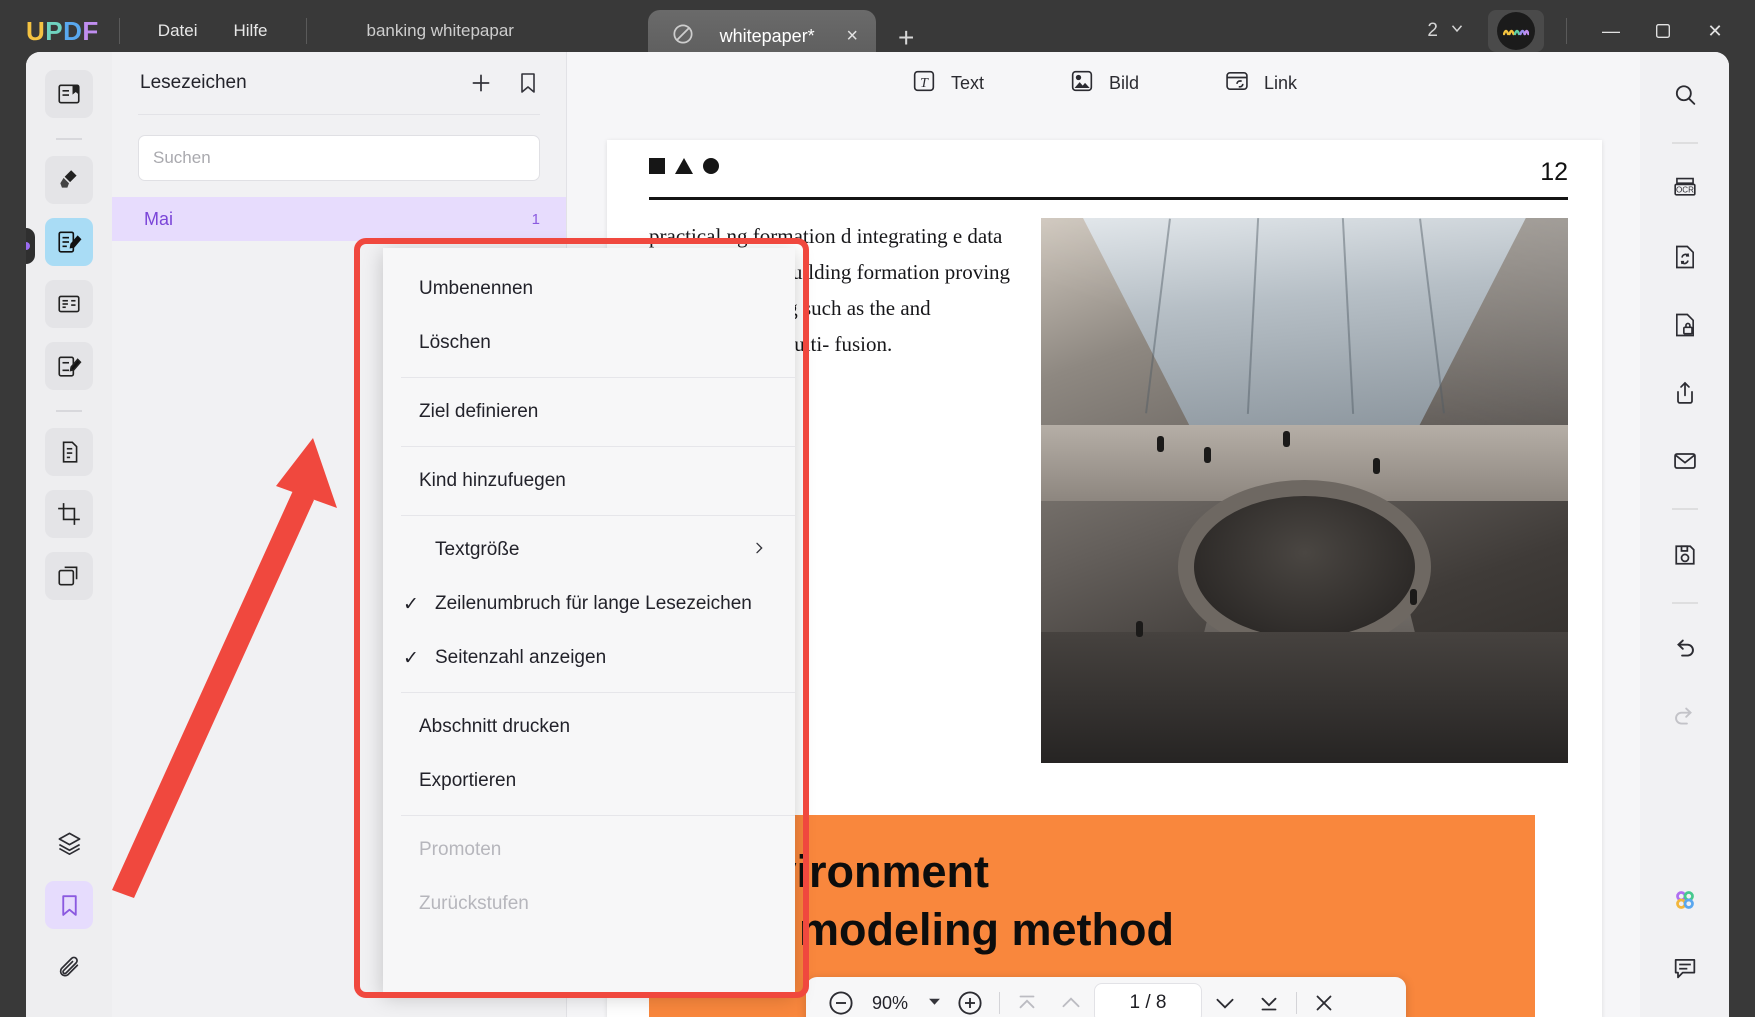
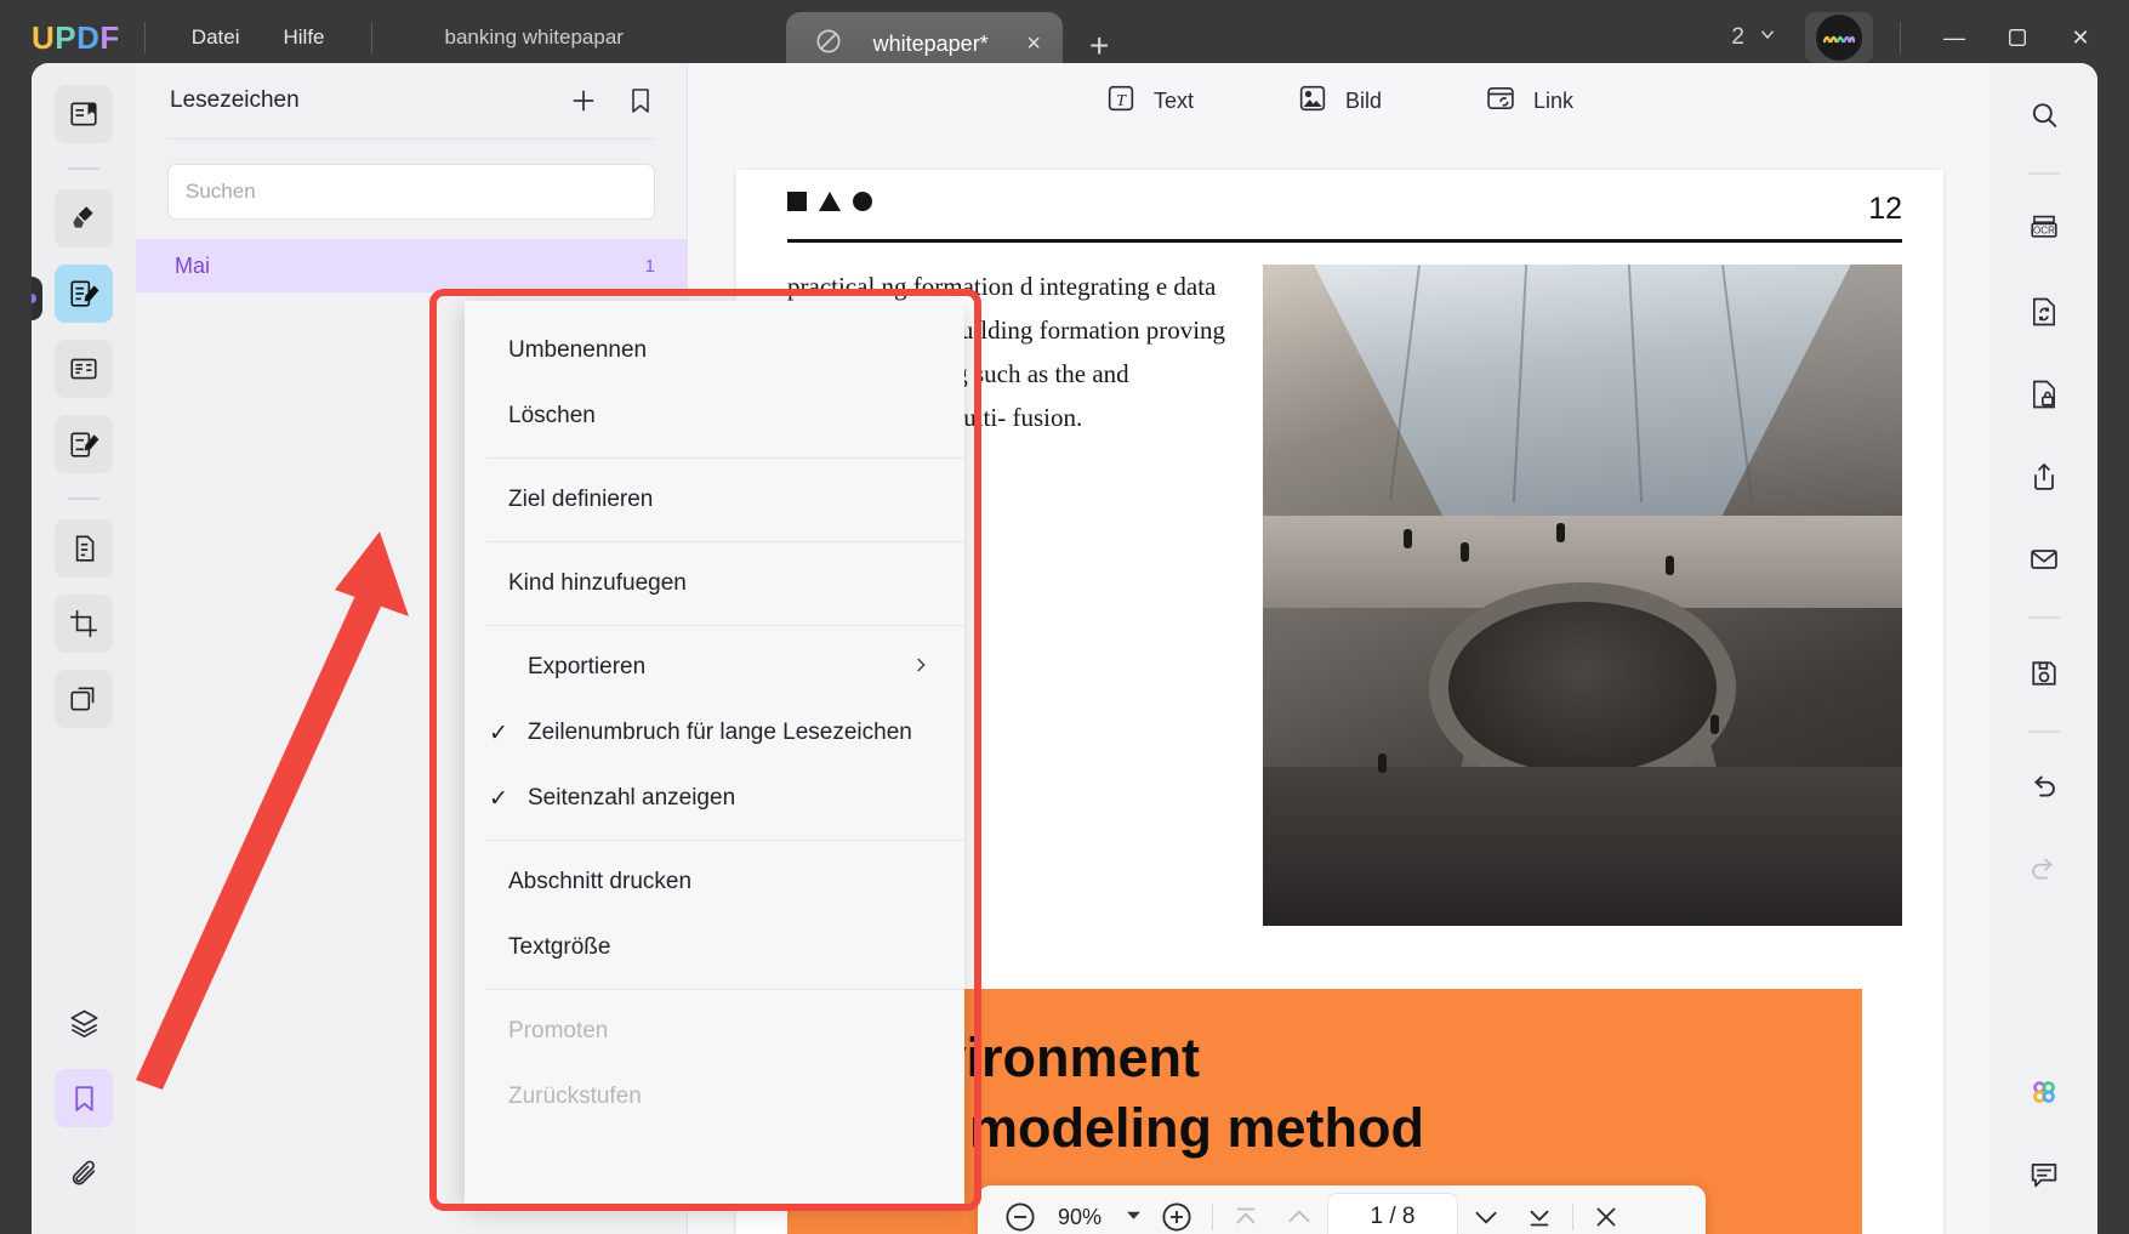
  U
  P
  D
  F
  Datei
  Hilfe
  banking whitepapar
  whitepaper*
  ×
  +
  2
  —
  ✕
  Lesezeichen
  Suchen
  Mai
  1
  T
  Text
  Bild
  Link
  12
  modeling method
  OCR
  90%
  1 / 8
  Umbenennen
  Löschen
  Ziel definieren
  Kind hinzufuegen
- Textgröße
+ Exportieren
  ✓
  Zeilenumbruch für lange Lesezeichen
  ✓
  Seitenzahl anzeigen
  Abschnitt drucken
- Exportieren
+ Textgröße
  Promoten
  Zurückstufen
